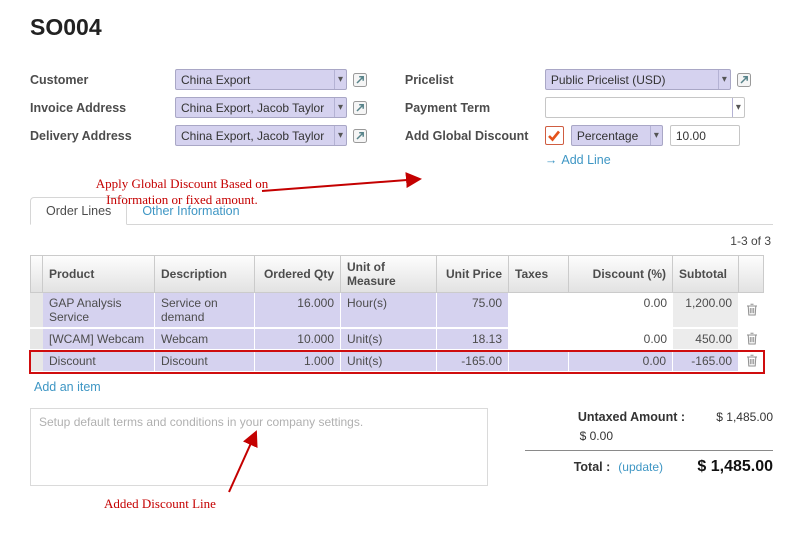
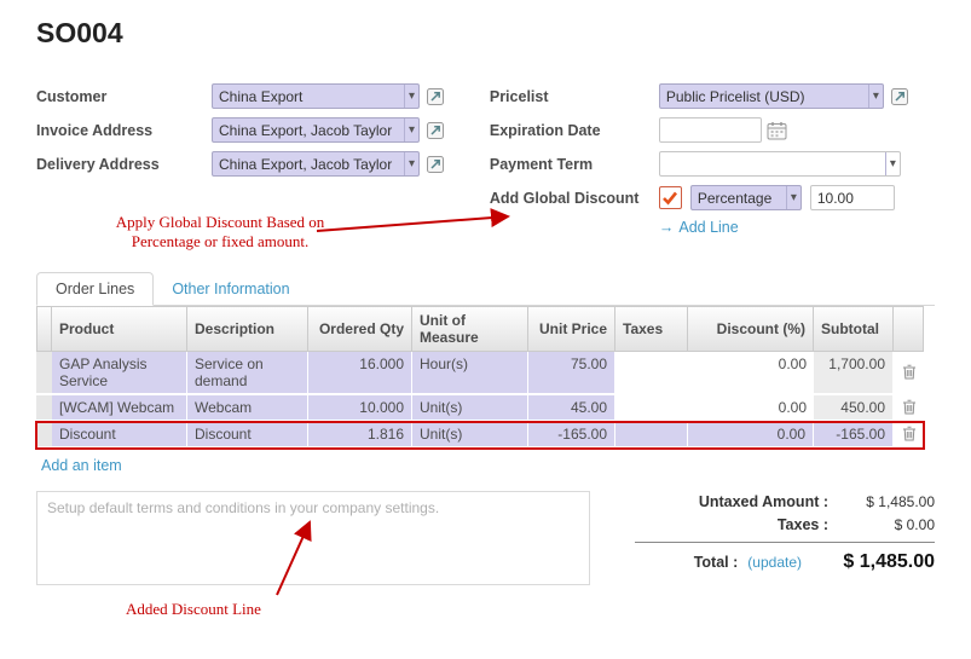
  SO004
  Customer
  China Export
  ▾
  Invoice Address
  China Export, Jacob Taylor
  ▾
  Delivery Address
  China Export, Jacob Taylor
  ▾
  Pricelist
  Public Pricelist (USD)
  ▾
+ Expiration Date
  Payment Term
  ▾
  Add Global Discount
  Percentage
  ▾
  10.00
  → Add Line
  Order Lines
  Other Information
- 1-3 of 3
  	Product	Description	Ordered Qty	Unit of Measure	Unit Price	Taxes	Discount (%)	Subtotal
- 	GAP Analysis Service	Service on demand	16.000	Hour(s)	75.00		0.00	1,200.00
+ 	GAP Analysis Service	Service on demand	16.000	Hour(s)	75.00		0.00	1,700.00
- 	[WCAM] Webcam	Webcam	10.000	Unit(s)	18.13		0.00	450.00
+ 	[WCAM] Webcam	Webcam	10.000	Unit(s)	45.00		0.00	450.00
- 	Discount	Discount	1.000	Unit(s)	-165.00		0.00	-165.00
+ 	Discount	Discount	1.816	Unit(s)	-165.00		0.00	-165.00
  Add an item
  Setup default terms and conditions in your company settings.
  Untaxed Amount :
  $ 1,485.00
+ Taxes :
  $ 0.00
  Total : (update)
  $ 1,485.00
- Apply Global Discount Based on Information or fixed amount.
+ Apply Global Discount Based on Percentage or fixed amount.
  Added Discount Line
